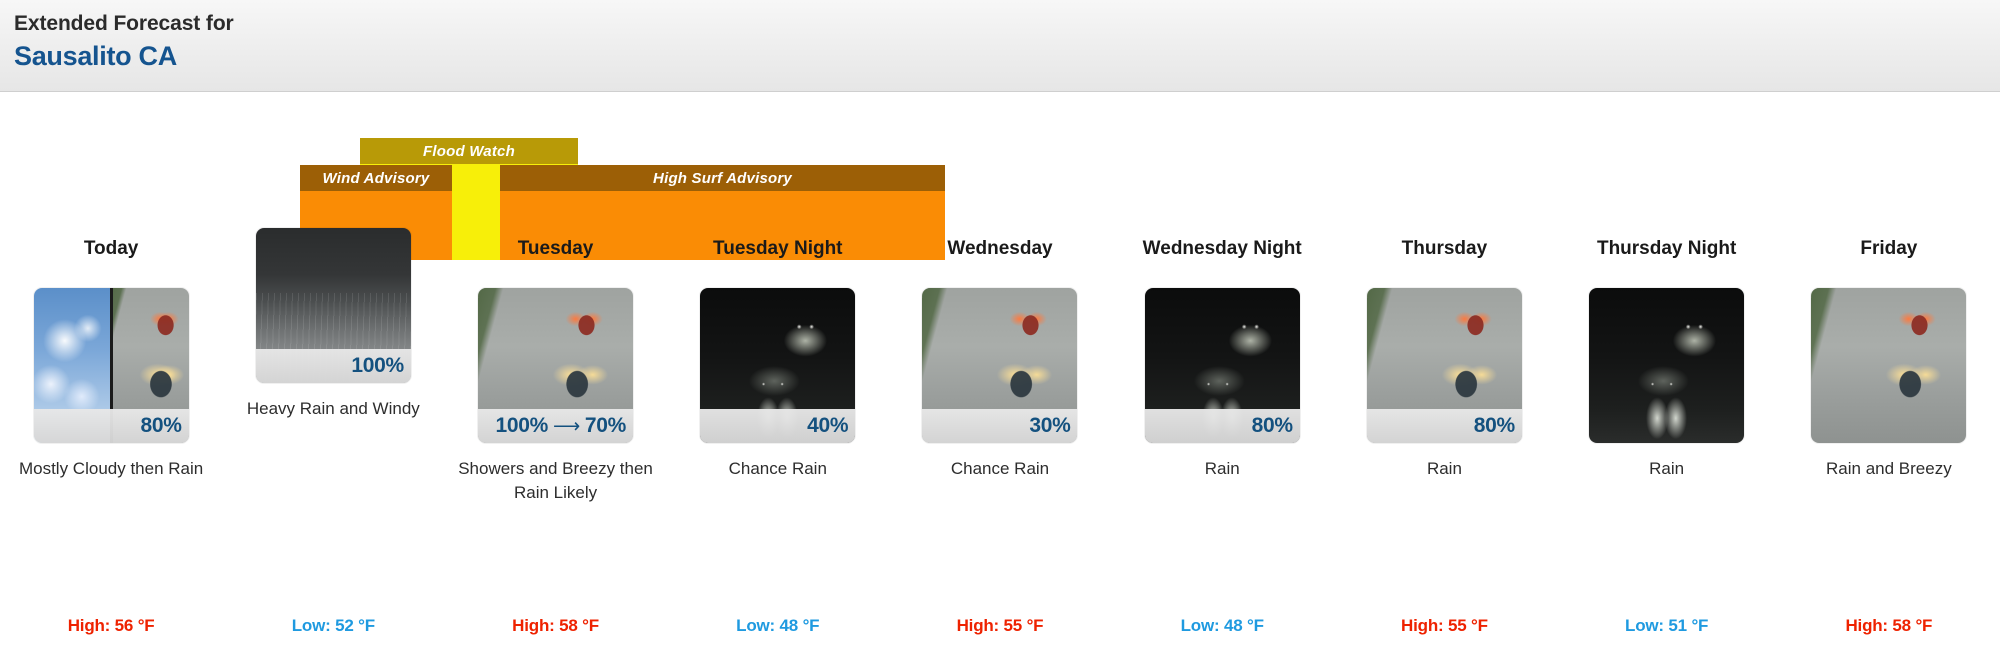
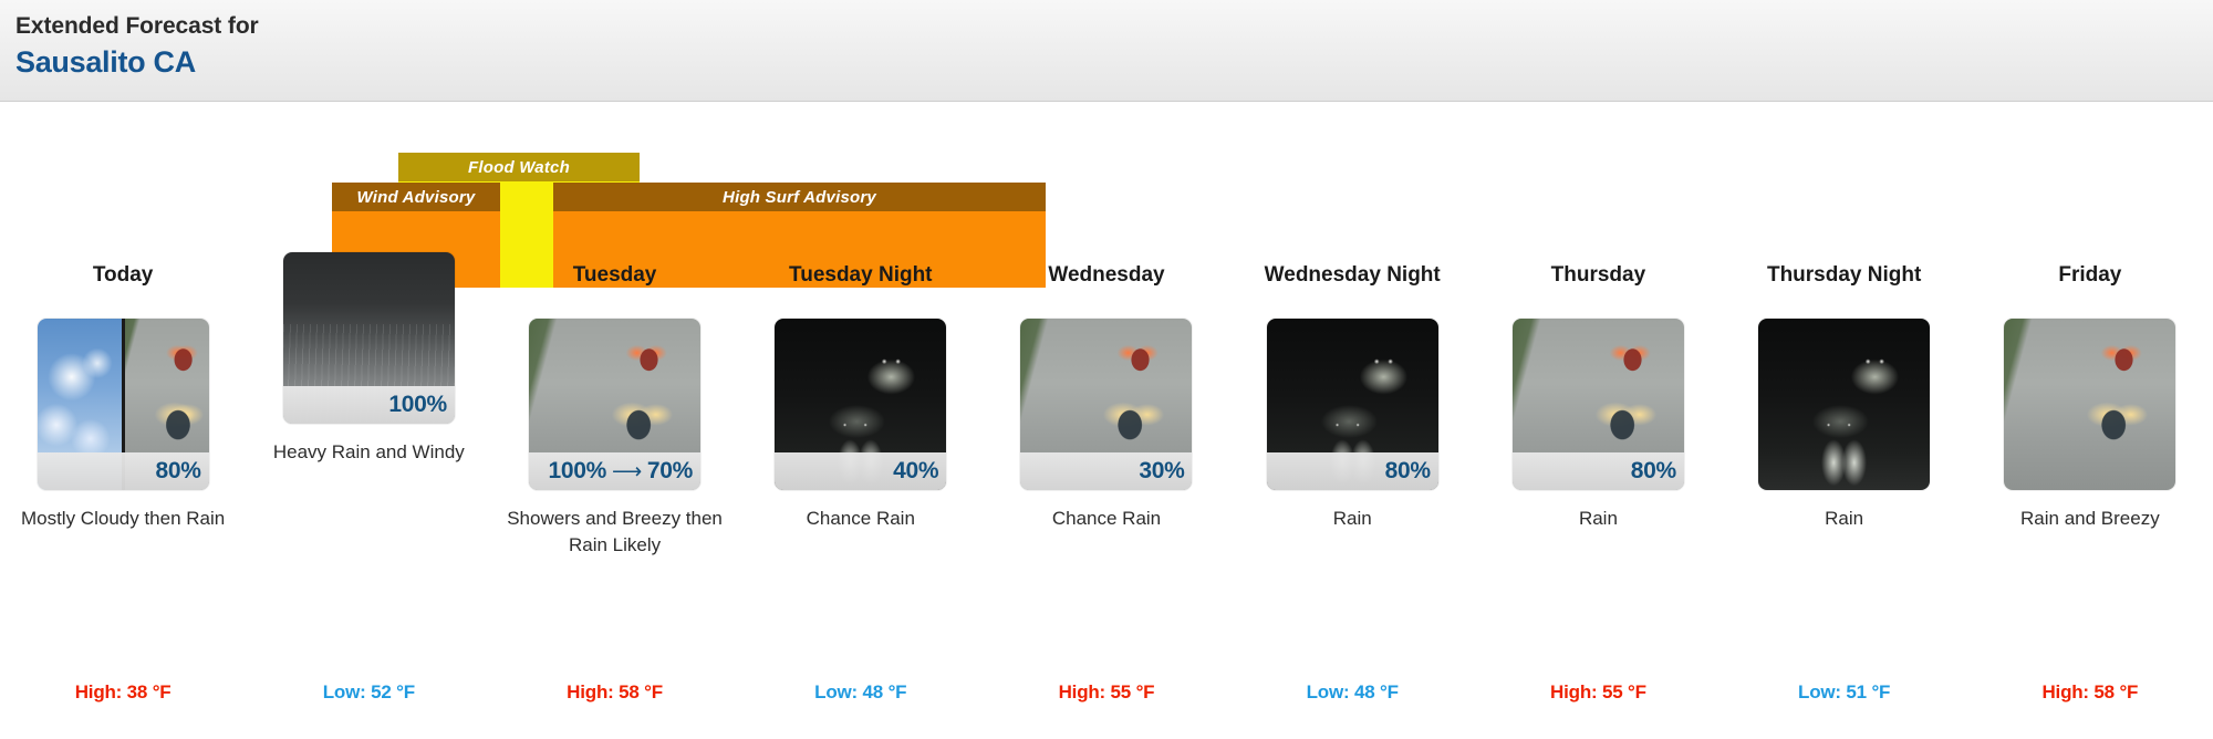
  Extended Forecast for
  Sausalito CA
  Flood Watch
  Wind Advisory
  High Surf Advisory
  Today
  80%
  Mostly Cloudy then Rain
- High: 56 °F
+ High: 38 °F
  100%
  Heavy Rain and Windy
  Low: 52 °F
  Tuesday
  100%
  ⟶
  70%
  Showers and Breezy then Rain Likely
  High: 58 °F
  Tuesday Night
  40%
  Chance Rain
  Low: 48 °F
  Wednesday
  30%
  Chance Rain
  High: 55 °F
  Wednesday Night
  80%
  Rain
  Low: 48 °F
  Thursday
  80%
  Rain
  High: 55 °F
  Thursday Night
  Rain
  Low: 51 °F
  Friday
  Rain and Breezy
  High: 58 °F
